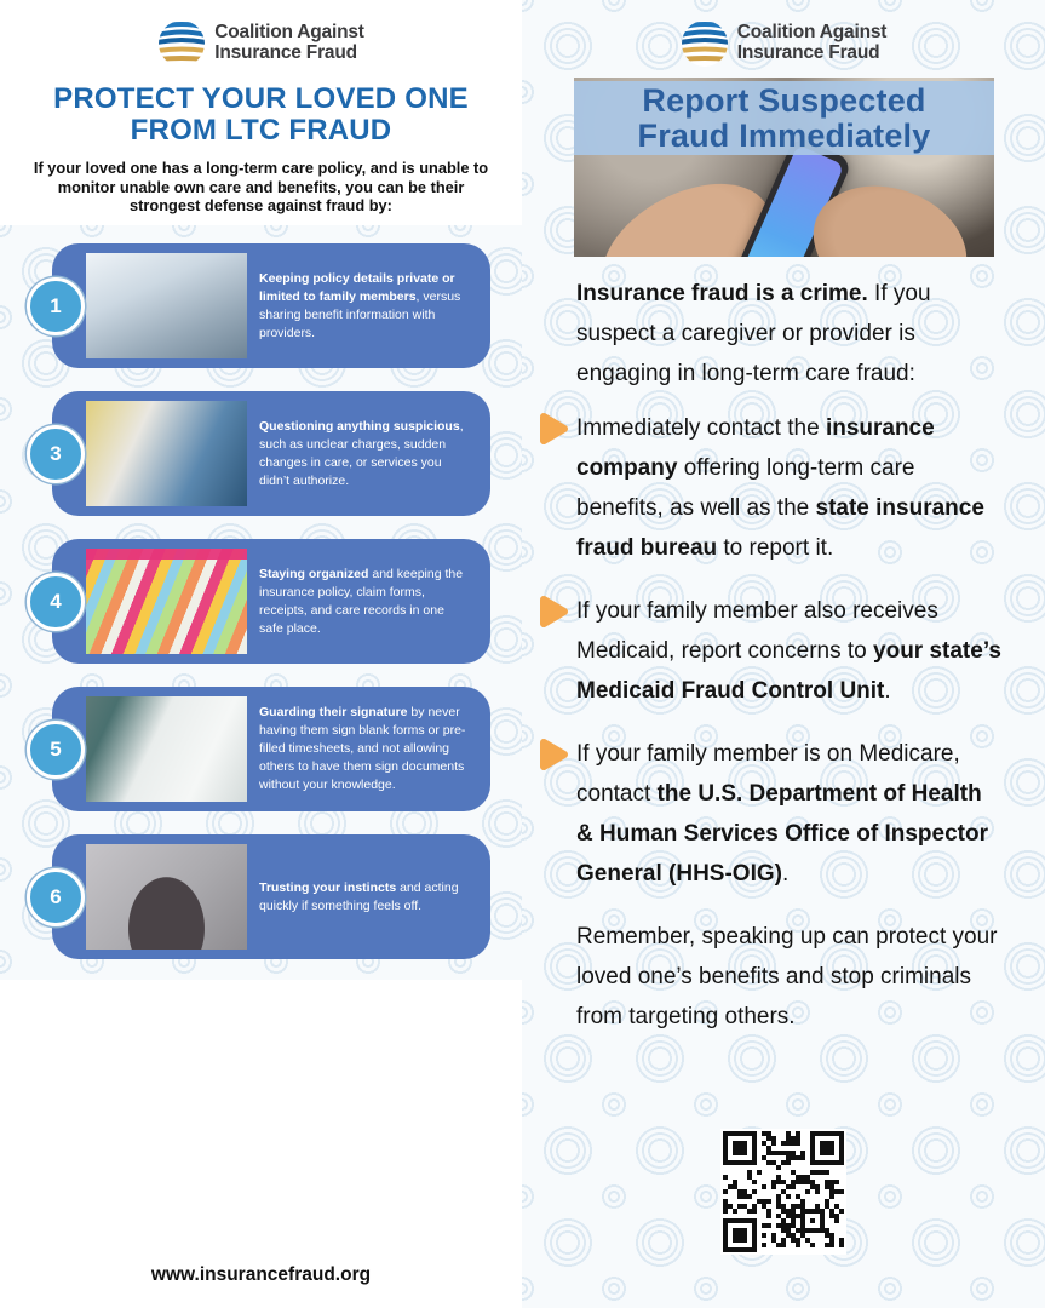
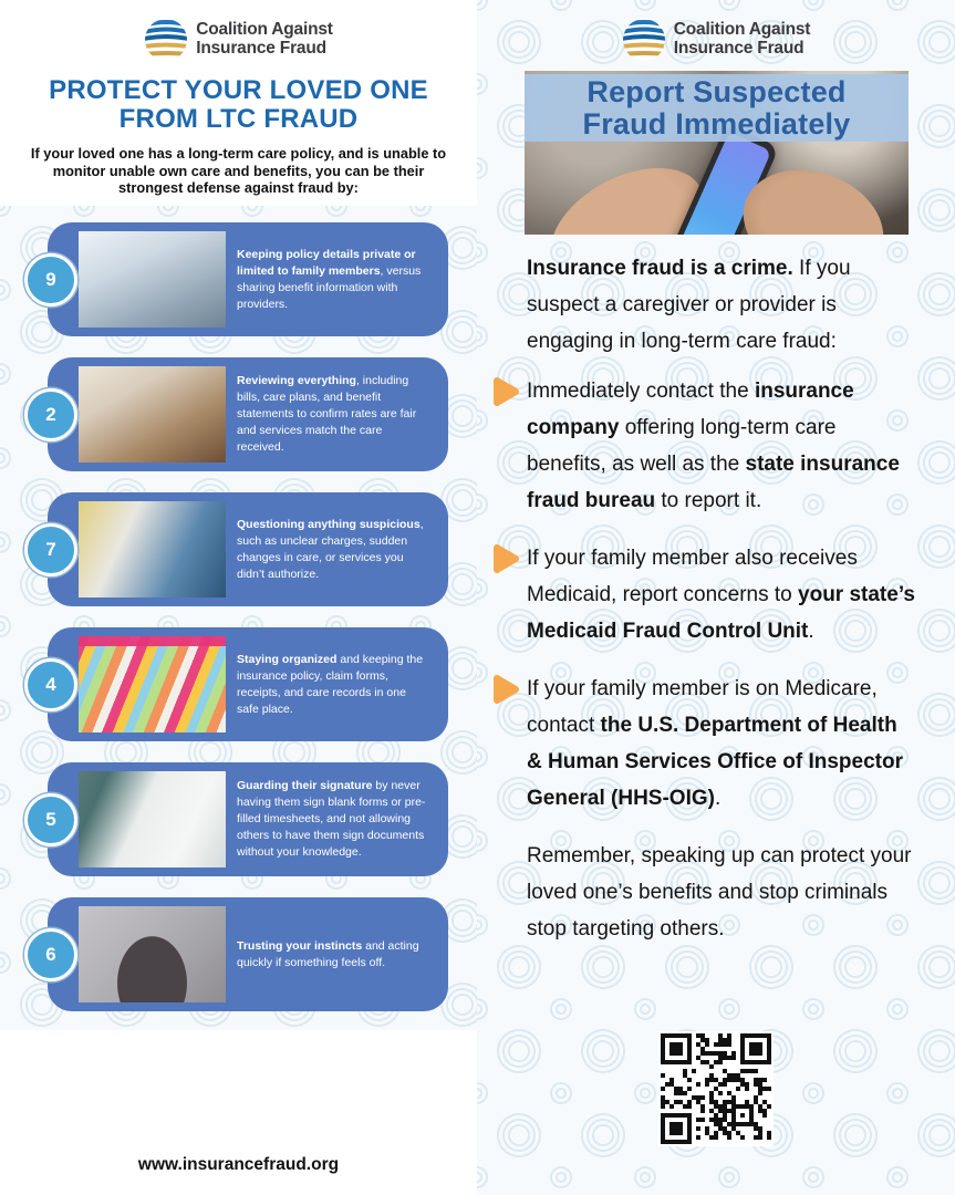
  Coalition Against
  Insurance Fraud
  PROTECT YOUR LOVED ONE
  FROM LTC FRAUD
  If your loved one has a long-term care policy, and is unable to monitor unable own care and benefits, you can be their strongest defense against fraud by:
- 1
+ 9
  Keeping policy details private or limited to family members, versus sharing benefit information with providers.
+ 2
+ Reviewing everything, including bills, care plans, and benefit statements to confirm rates are fair and services match the care received.
- 3
+ 7
  Questioning anything suspicious, such as unclear charges, sudden changes in care, or services you didn’t authorize.
  4
  Staying organized and keeping the insurance policy, claim forms, receipts, and care records in one safe place.
  5
  Guarding their signature by never having them sign blank forms or pre-filled timesheets, and not allowing others to have them sign documents without your knowledge.
  6
  Trusting your instincts and acting quickly if something feels off.
  www.insurancefraud.org
  Coalition Against
  Insurance Fraud
  Report Suspected
  Fraud Immediately
  Insurance fraud is a crime. If you suspect a caregiver or provider is engaging in long-term care fraud:
  Immediately contact the insurance company offering long-term care benefits, as well as the state insurance fraud bureau to report it.
  If your family member also receives Medicaid, report concerns to your state’s Medicaid Fraud Control Unit.
  If your family member is on Medicare, contact the U.S. Department of Health & Human Services Office of Inspector General (HHS-OIG).
- Remember, speaking up can protect your loved one’s benefits and stop criminals from targeting others.
+ Remember, speaking up can protect your loved one’s benefits and stop criminals stop targeting others.
